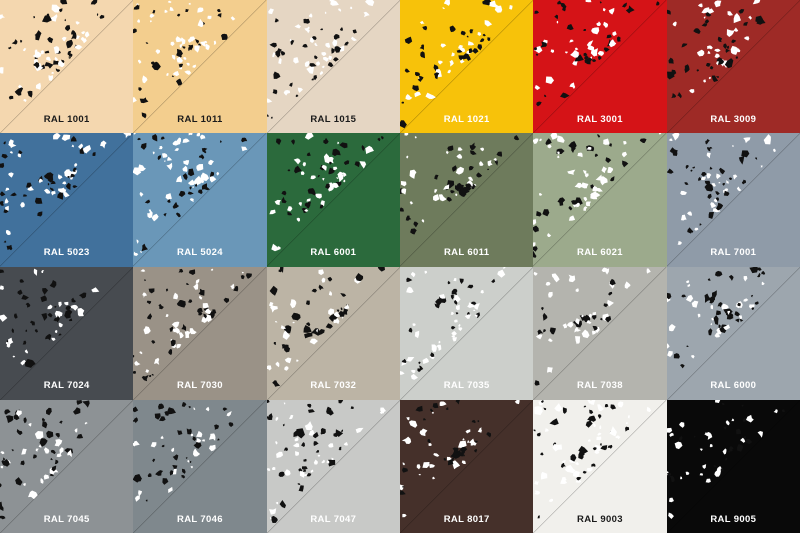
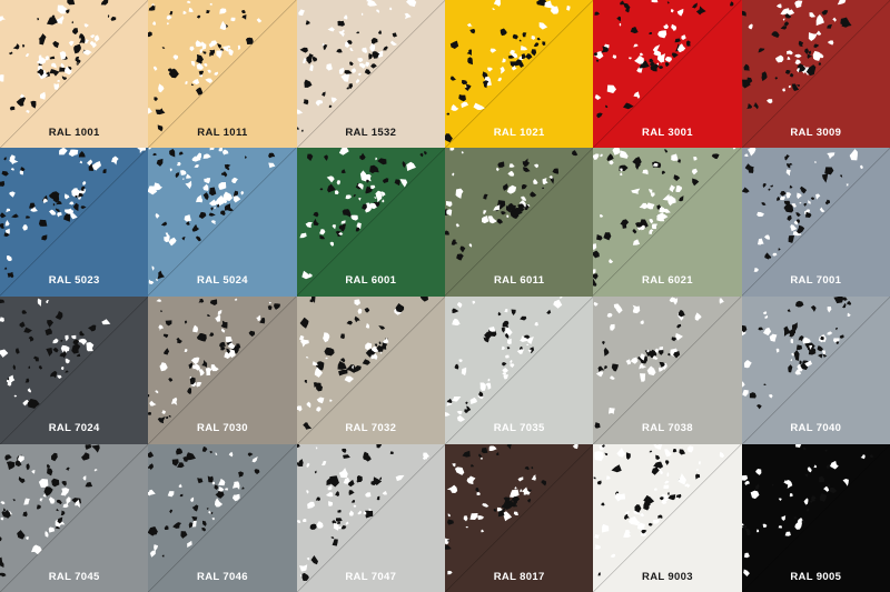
  RAL 1001
  RAL 1011
- RAL 1015
+ RAL 1532
  RAL 1021
  RAL 3001
  RAL 3009
  RAL 5023
  RAL 5024
  RAL 6001
  RAL 6011
  RAL 6021
  RAL 7001
  RAL 7024
  RAL 7030
  RAL 7032
  RAL 7035
  RAL 7038
- RAL 6000
+ RAL 7040
  RAL 7045
  RAL 7046
  RAL 7047
  RAL 8017
  RAL 9003
  RAL 9005
